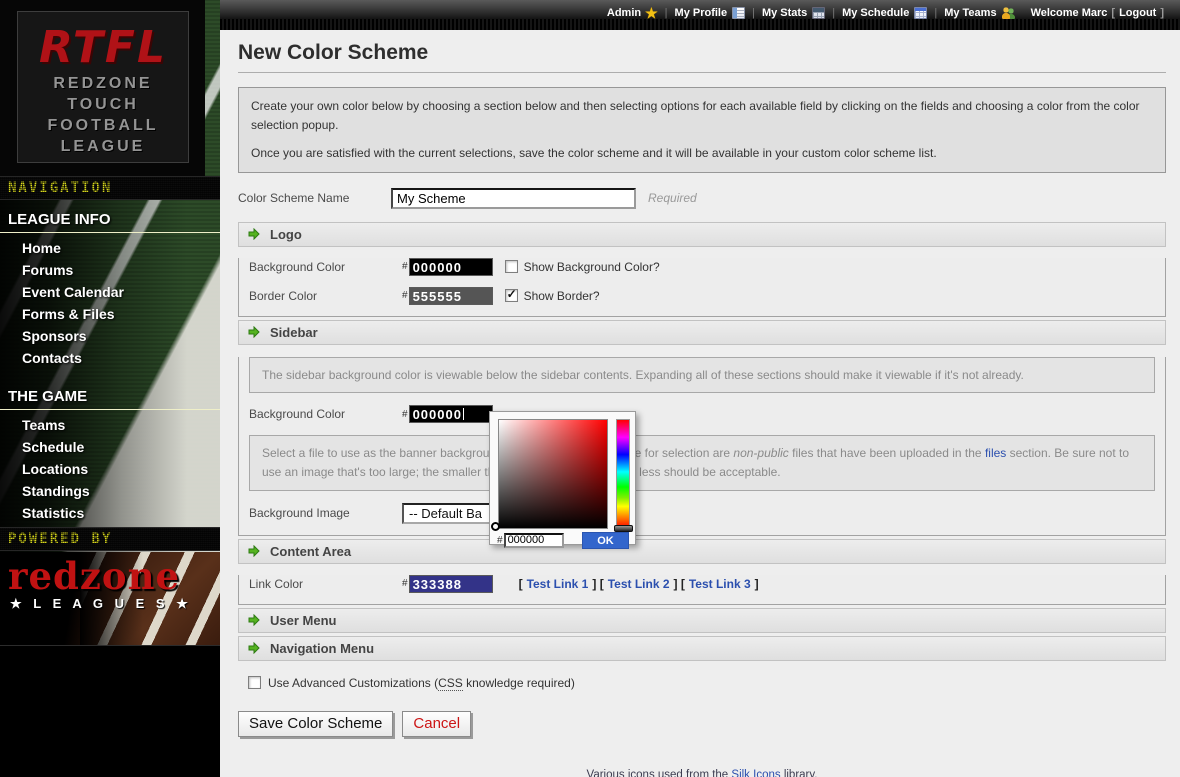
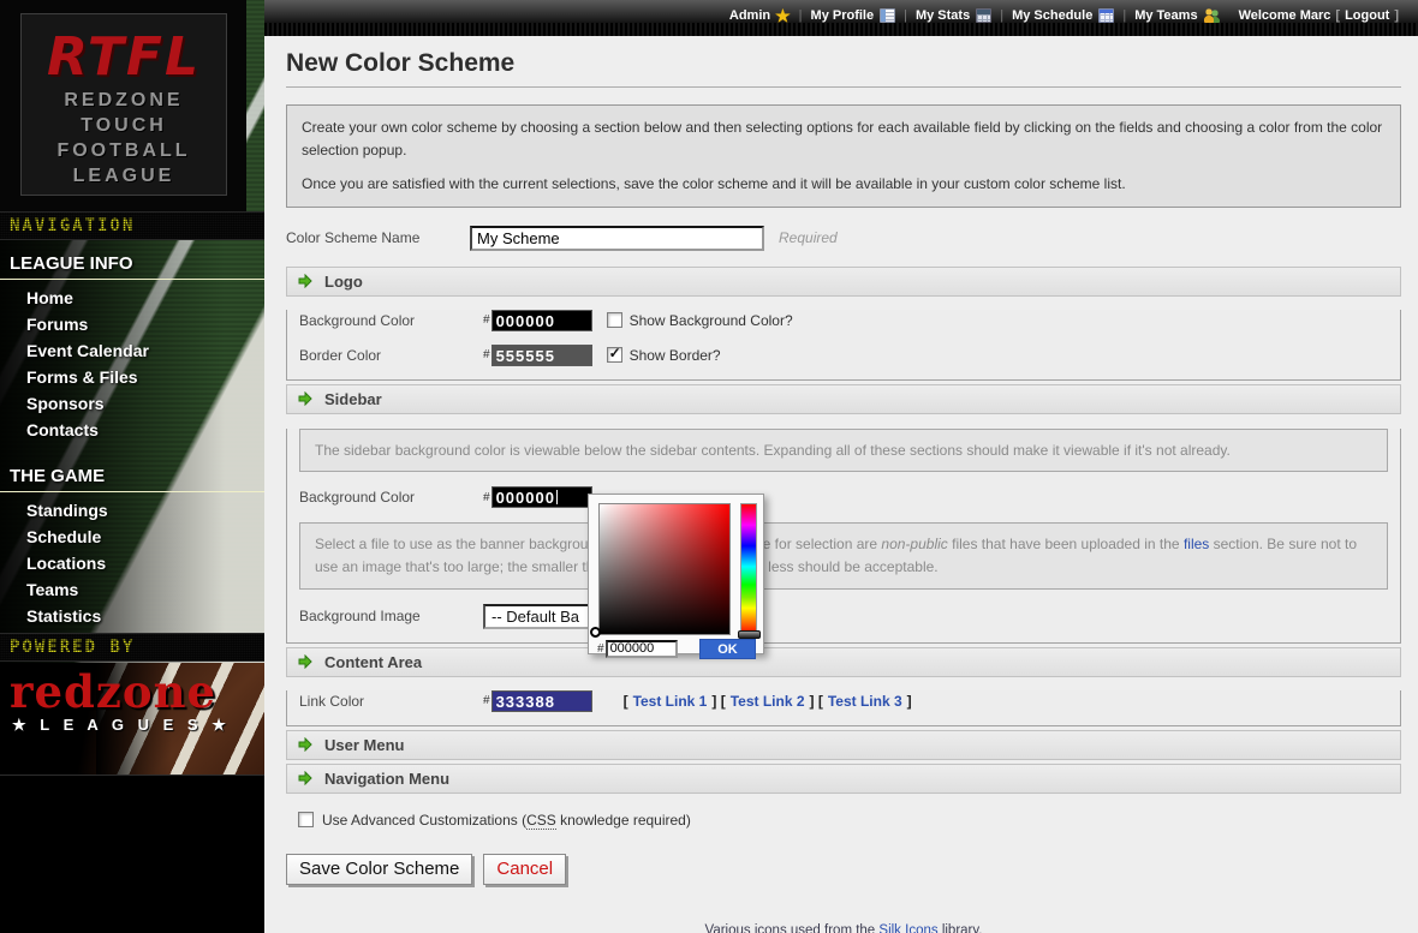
  RTFL
  REDZONE
  TOUCH
  FOOTBALL
  LEAGUE
  NAVIGATION
  LEAGUE INFO
  Home
  Forums
  Event Calendar
  Forms & Files
  Sponsors
  Contacts
  THE GAME
- Teams
+ Standings
  Schedule
  Locations
- Standings
+ Teams
  Statistics
  POWERED BY
  redzone
  ★ L E A G U E S ★
  Admin
  ★
  |
  My Profile
  |
  My Stats
  |
  My Schedule
  |
  My Teams
  Welcome Marc
  [
  Logout
  ]
  New Color Scheme
- Create your own color below by choosing a section below and then selecting options for each available field by clicking on the fields and choosing a color from the color selection popup.
+ Create your own color scheme by choosing a section below and then selecting options for each available field by clicking on the fields and choosing a color from the color selection popup.
  Once you are satisfied with the current selections, save the color scheme and it will be available in your custom color scheme list.
  Color Scheme Name
  My Scheme
  Required
  Logo
  Background Color
  #
  000000
  Show Background Color?
  Border Color
  #
  555555
  Show Border?
  Sidebar
  The sidebar background color is viewable below the sidebar contents. Expanding all of these sections should make it viewable if it's not already.
  Background Color
  #
  000000
  Select a file to use as the banner backgroue for selection are non-public files that have been uploaded in the files section. Be sure not to use an image that's too large; the smaller t less should be acceptable.
  Background Image
  -- Default Ba
  Content Area
  Link Color
  #
  333388
  [ Test Link 1 ] [ Test Link 2 ] [ Test Link 3 ]
  User Menu
  Navigation Menu
  #
  000000
  OK
  Use Advanced Customizations (CSS knowledge required)
  Save Color Scheme
  Cancel
  Various icons used from the Silk Icons library.
